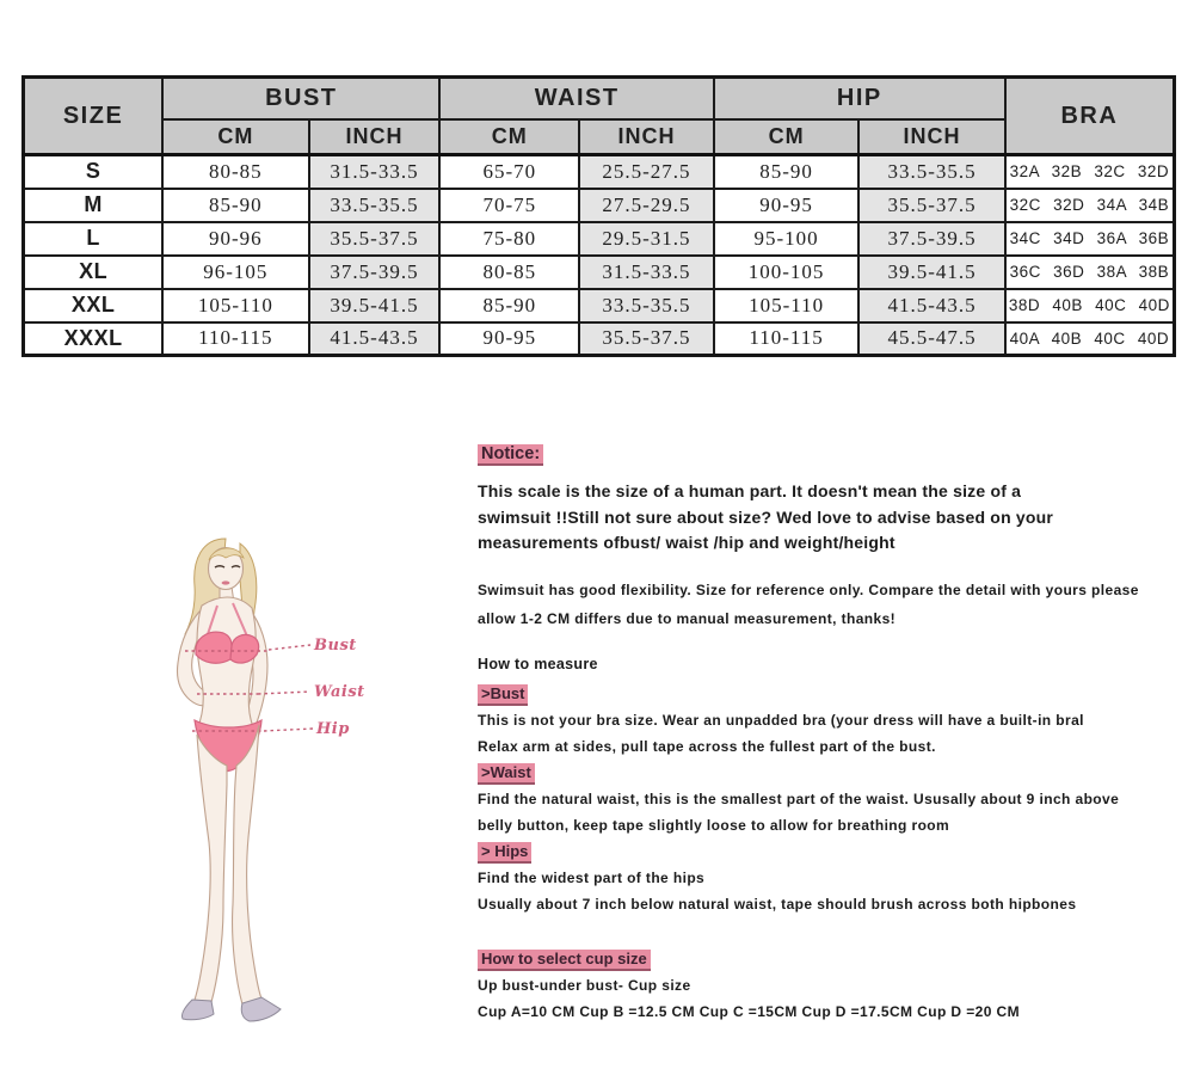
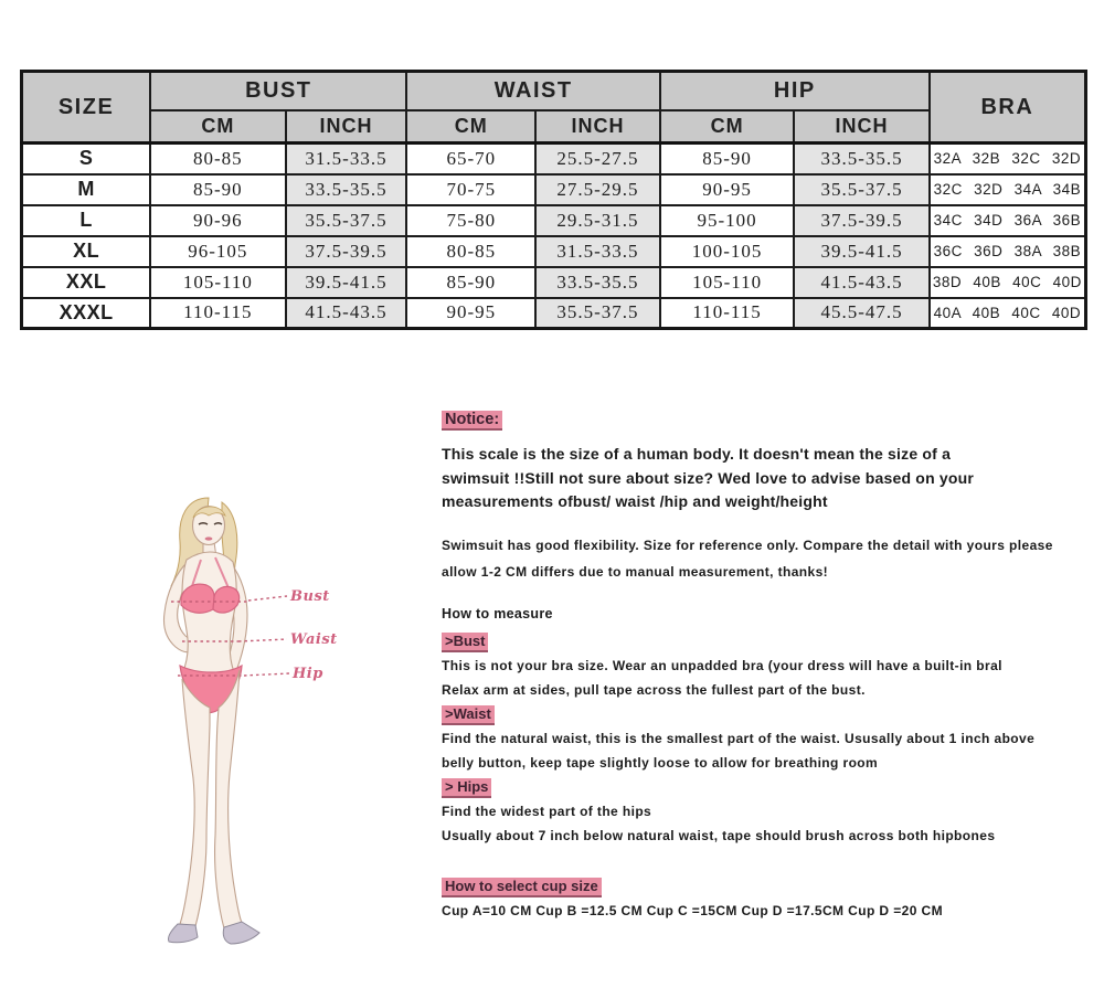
  SIZE	BUST	WAIST	HIP	BRA
  CM	INCH	CM	INCH	CM	INCH
  S	80-85	31.5-33.5	65-70	25.5-27.5	85-90	33.5-35.5	32A 32B 32C 32D
  M	85-90	33.5-35.5	70-75	27.5-29.5	90-95	35.5-37.5	32C 32D 34A 34B
  L	90-96	35.5-37.5	75-80	29.5-31.5	95-100	37.5-39.5	34C 34D 36A 36B
  XL	96-105	37.5-39.5	80-85	31.5-33.5	100-105	39.5-41.5	36C 36D 38A 38B
  XXL	105-110	39.5-41.5	85-90	33.5-35.5	105-110	41.5-43.5	38D 40B 40C 40D
  XXXL	110-115	41.5-43.5	90-95	35.5-37.5	110-115	45.5-47.5	40A 40B 40C 40D
  Bust
  Waist
  Hip
  Notice:
- This scale is the size of a human part. It doesn't mean the size of a
+ This scale is the size of a human body. It doesn't mean the size of a
  swimsuit !!Still not sure about size? Wed love to advise based on your
  measurements ofbust/ waist /hip and weight/height
  Swimsuit has good flexibility. Size for reference only. Compare the detail with yours please
  allow 1-2 CM differs due to manual measurement, thanks!
  How to measure
  >Bust
  This is not your bra size. Wear an unpadded bra (your dress will have a built-in bral
  Relax arm at sides, pull tape across the fullest part of the bust.
  >Waist
- Find the natural waist, this is the smallest part of the waist. Ususally about 9 inch above
+ Find the natural waist, this is the smallest part of the waist. Ususally about 1 inch above
  belly button, keep tape slightly loose to allow for breathing room
  > Hips
  Find the widest part of the hips
  Usually about 7 inch below natural waist, tape should brush across both hipbones
  How to select cup size
- Up bust-under bust- Cup size
  Cup A=10 CM Cup B =12.5 CM Cup C =15CM Cup D =17.5CM Cup D =20 CM
